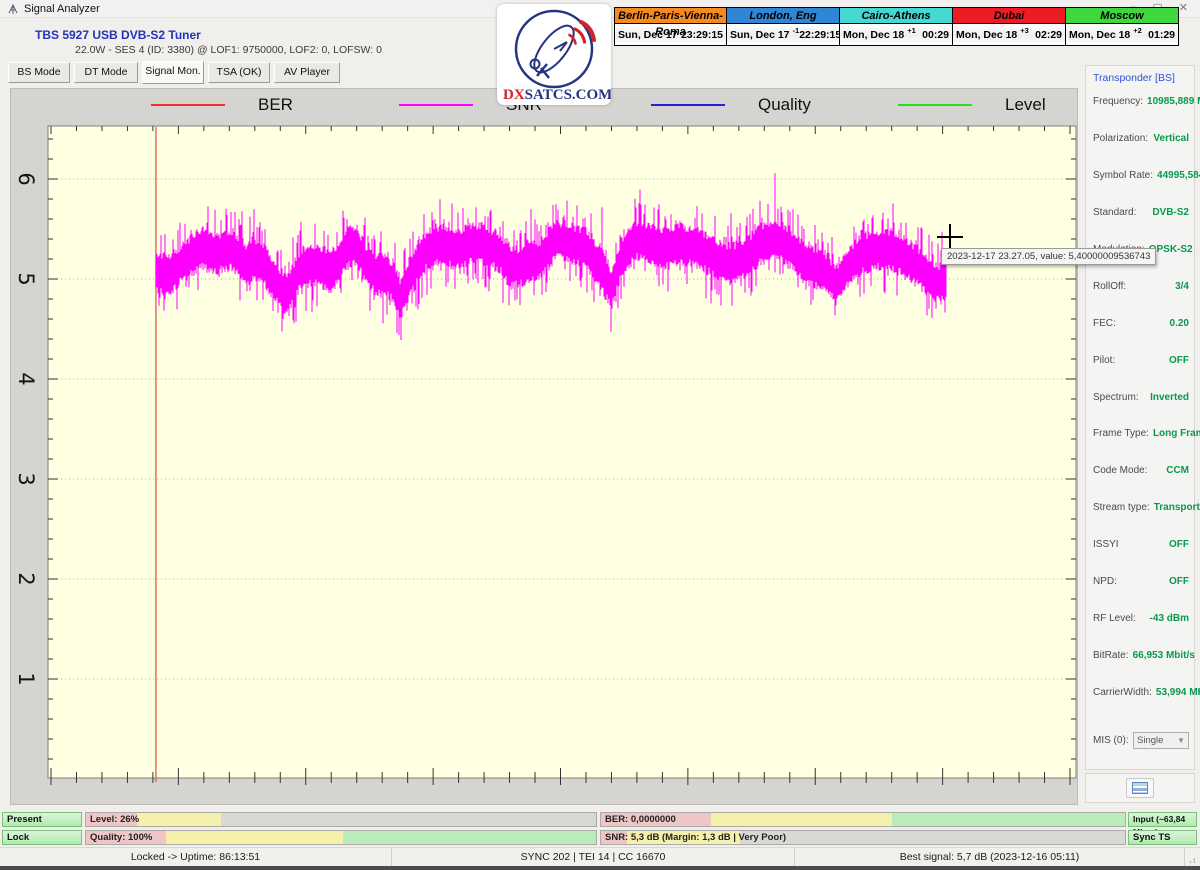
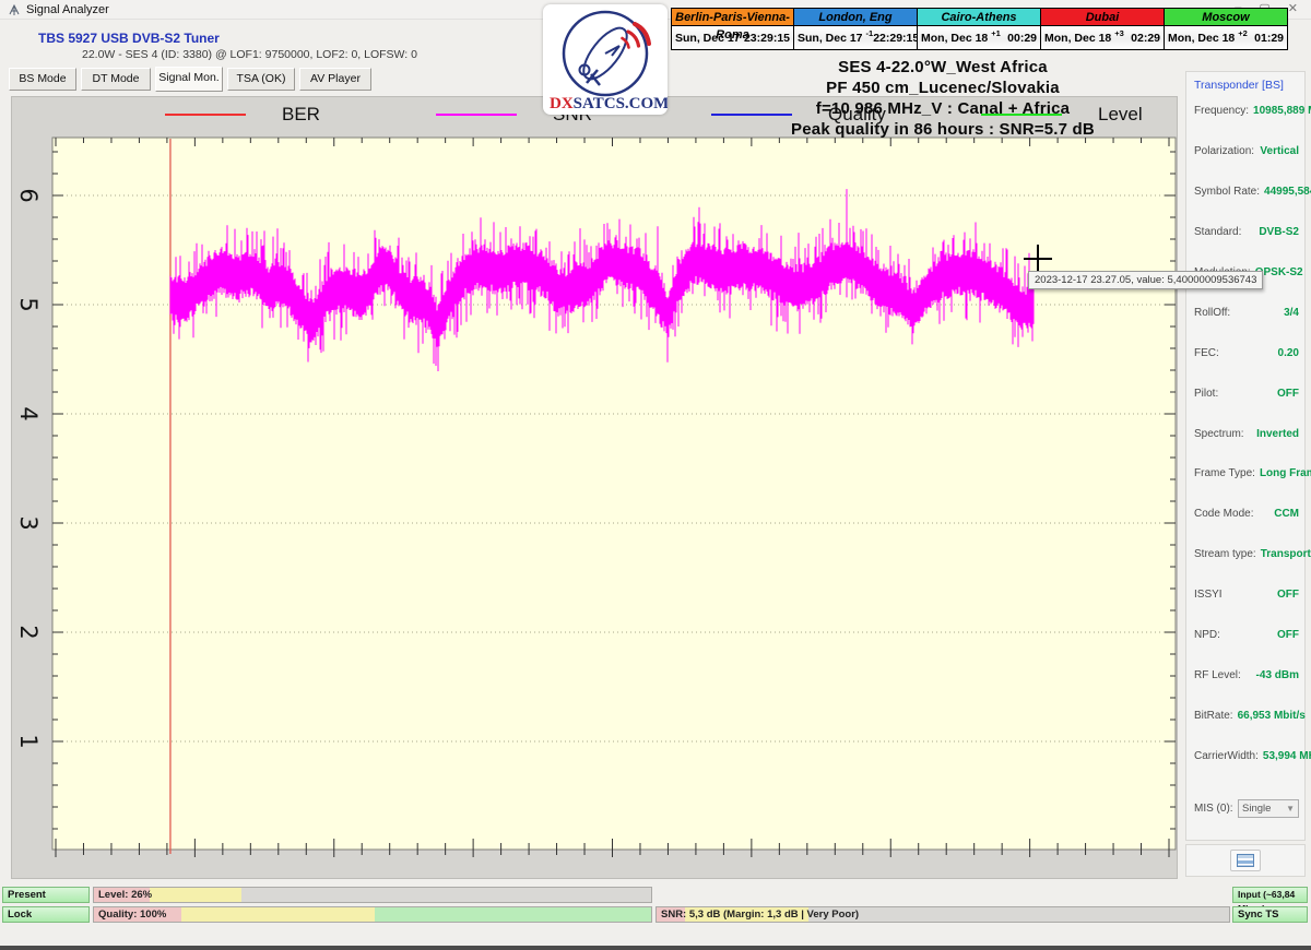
  Signal Analyzer
  –
  ✕
  TBS 5927 USB DVB-S2 Tuner
  22.0W - SES 4 (ID: 3380) @ LOF1: 9750000, LOF2: 0, LOFSW: 0
  Berlin-Paris-Vienna-Roma
  Sun, Dec 17
  23:29:15
  London, Eng
  Sun, Dec 17
  -1
  22:29:15
  Cairo-Athens
  Mon, Dec 18
  +1
  00:29
  Dubai
  Mon, Dec 18
  +3
  02:29
  Moscow
  Mon, Dec 18
  +2
  01:29
  DXSATCS.COM
  BS Mode
  DT Mode
  Signal Mon.
  TSA (OK)
  AV Player
  BER
  Quality
  Level
+ SES 4-22.0°W_West Africa
+ PF 450 cm_Lucenec/Slovakia
+ f=10 986 MHz_V : Canal + Africa
+ Peak quality in 86 hours : SNR=5.7 dB
  2023-12-17 23.27.05, value: 5,40000009536743
  Transponder [BS]
  Frequency:
  10985,889
  Polarization:
  Vertical
  Symbol Rate:
  Standard:
  DVB-S2
  PSK-S2
  RollOff:
  3/4
  FEC:
  0.20
  Pilot:
  OFF
  Spectrum:
  Inverted
  Frame Type:
  Long Fra
  Code Mode:
  CCM
  Stream type:
  Transport
  ISSYI
  OFF
  NPD:
  OFF
  RF Level:
  -43 dBm
  BitRate:
  66,953 Mbit/s
  CarrierWidth:
  53,994 M
  MIS (0):
  Single
  ▼
  Present
  Level: 26%
- BER: 0,0000000
  Input (~63,84
  Lock
  Quality: 100%
  SNR: 5,3 dB (Margin: 1,3 dB | Very Poor)
  Sync TS
- Locked -> Uptime: 86:13:51
- SYNC 202 | TEI 14 | CC 16670
- Best signal: 5,7 dB (2023-12-16 05:11)
